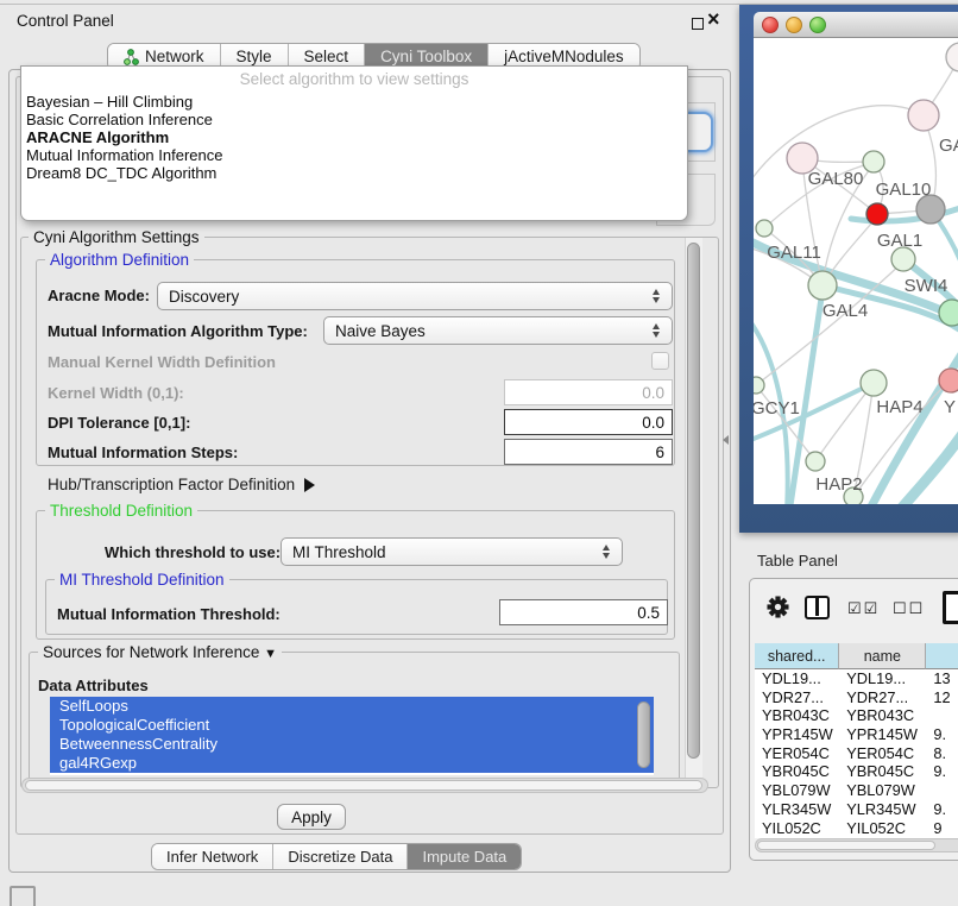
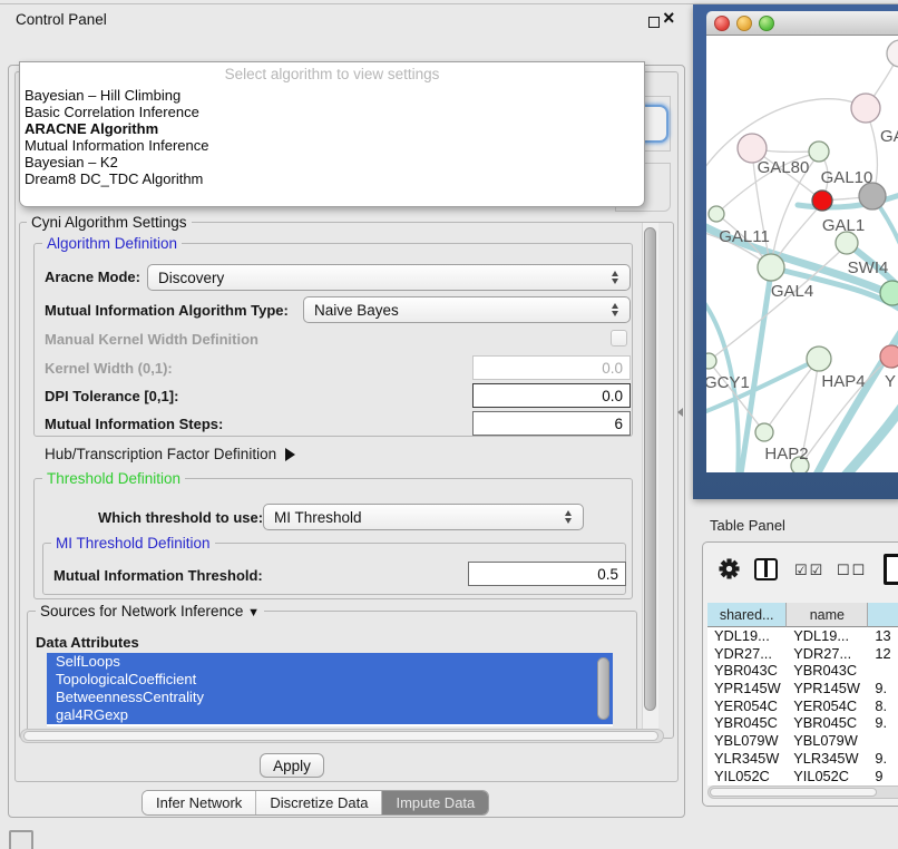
  Control Panel
  ×
- Network
- Style
- Select
- Cyni Toolbox
- jActiveMNodules
  Cyni Algorithm Settings
  Algorithm Definition
  Aracne Mode:
  Discovery
  Mutual Information Algorithm Type:
  Naive Bayes
  Manual Kernel Width Definition
  Kernel Width (0,1):
  0.0
  DPI Tolerance [0,1]:
  0.0
  Mutual Information Steps:
  6
  Hub/Transcription Factor Definition
  Threshold Definition
  Which threshold to use:
  MI Threshold
  MI Threshold Definition
  Mutual Information Threshold:
  0.5
  Sources for Network Inference ▼
  Data Attributes
  SelfLoops
  TopologicalCoefficient
  BetweennessCentrality
  gal4RGexp
  Apply
  Infer Network
  Discretize Data
  Impute Data
  GAL80
  GAL10
  GAL1
  GAL11
  SWI4
  GAL4
  GCY1
  HAP4
  Y
  HAP2
  Table Panel
  ☑☑
  ☐☐
  shared...
  name
  YDL19...
  YDL19...
  13
  YDR27...
  YDR27...
  12
  YBR043C
  YBR043C
  YPR145W
  YPR145W
  9.
  YER054C
  YER054C
  8.
  YBR045C
  YBR045C
  9.
  YBL079W
  YBL079W
  YLR345W
  YLR345W
  9.
  YIL052C
  YIL052C
  9
  Select algorithm to view settings
  Bayesian – Hill Climbing
  Basic Correlation Inference
  ARACNE Algorithm
  Mutual Information Inference
+ Bayesian – K2
  Dream8 DC_TDC Algorithm
